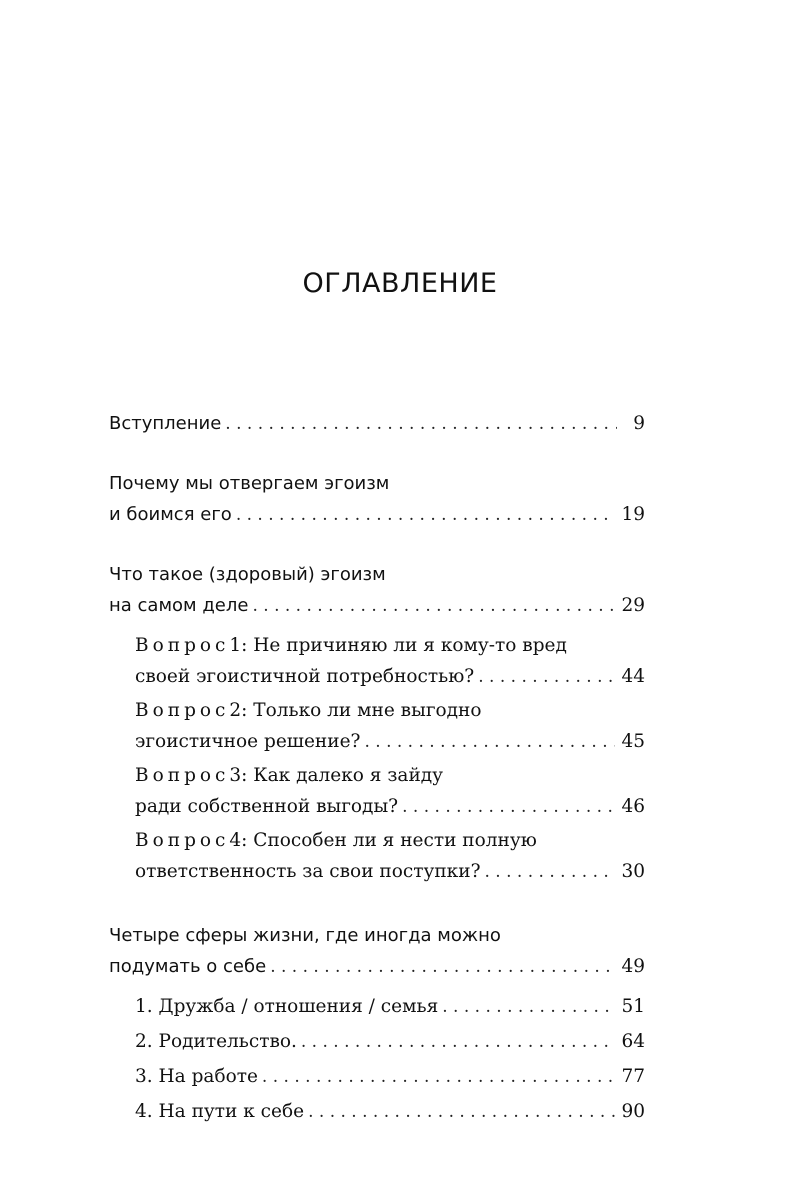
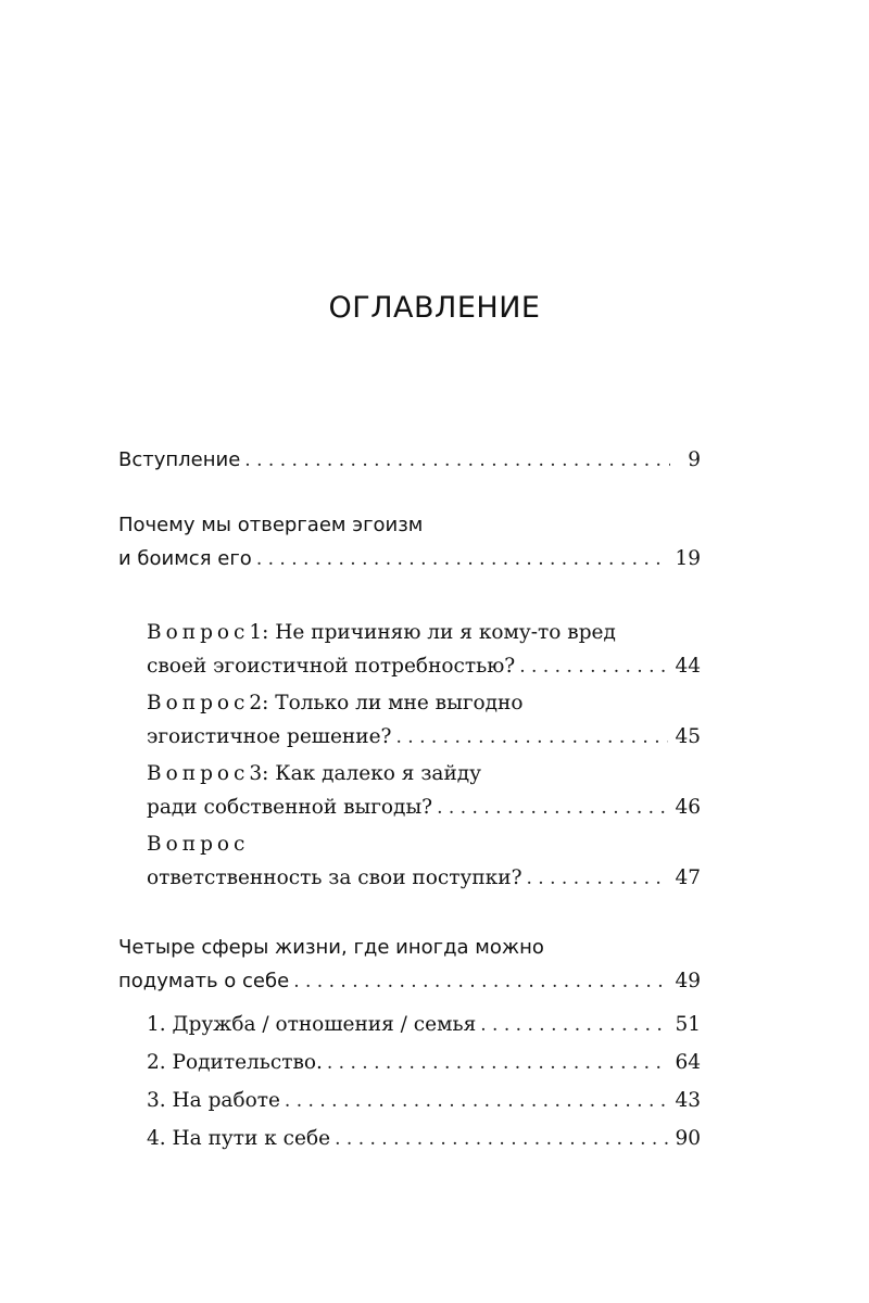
  ОГЛАВЛЕНИЕ
  Вступление
  9
  Почему мы отвергаем эгоизм
  и боимся его
  19
- Что такое (здоровый) эгоизм
- на самом деле
- 29
  Вопрос
  1: Не причиняю ли я кому-то вред
  своей эгоистичной потребностью?
  44
  Вопрос
  2: Только ли мне выгодно
  эгоистичное решение?
  45
  Вопрос
  3: Как далеко я зайду
  ради собственной выгоды?
  46
  Вопрос
- 4: Способен ли я нести полную
  ответственность за свои поступки?
- 30
+ 47
  Четыре сферы жизни, где иногда можно
  подумать о себе
  49
  1. Дружба / отношения / семья
  51
  2. Родительство.
  64
  3. На работе
- 77
+ 43
  4. На пути к себе
  90
